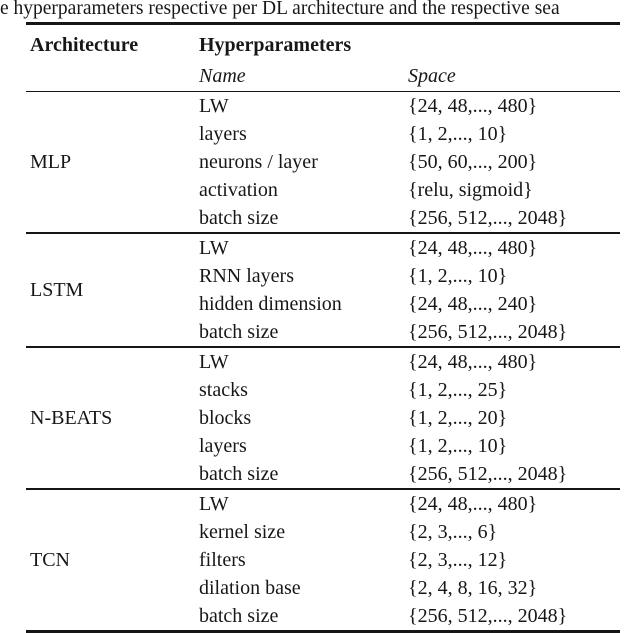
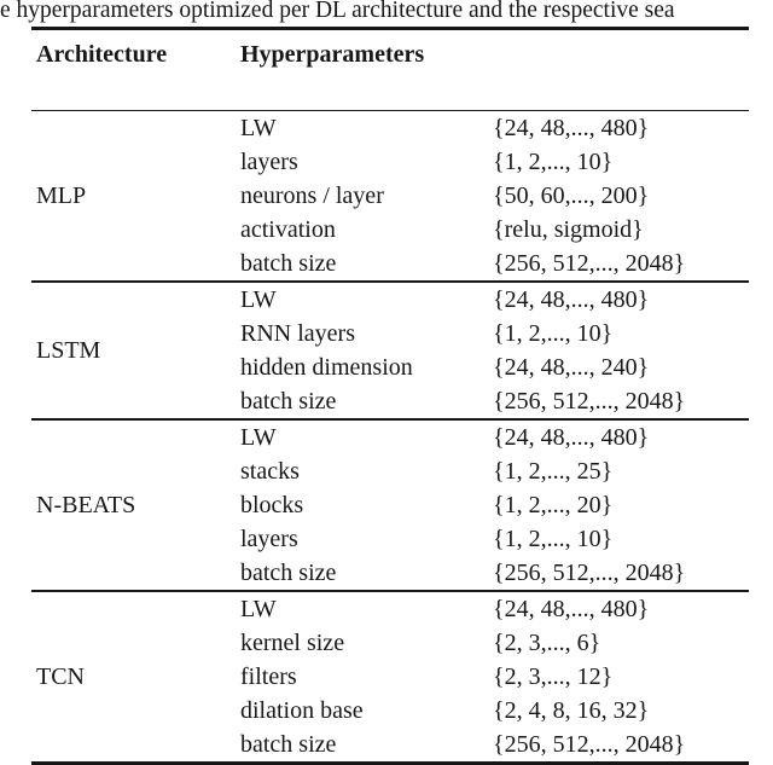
- e hyperparameters respective per DL architecture and the respective sea
+ e hyperparameters optimized per DL architecture and the respective sea
  Architecture
  Hyperparameters
- Name
- Space
  MLP
  LW
  {24, 48,..., 480}
  layers
  {1, 2,..., 10}
  neurons / layer
  {50, 60,..., 200}
  activation
  {relu, sigmoid}
  batch size
  {256, 512,..., 2048}
  LSTM
  LW
  {24, 48,..., 480}
  RNN layers
  {1, 2,..., 10}
  hidden dimension
  {24, 48,..., 240}
  batch size
  {256, 512,..., 2048}
  N-BEATS
  LW
  {24, 48,..., 480}
  stacks
  {1, 2,..., 25}
  blocks
  {1, 2,..., 20}
  layers
  {1, 2,..., 10}
  batch size
  {256, 512,..., 2048}
  TCN
  LW
  {24, 48,..., 480}
  kernel size
  {2, 3,..., 6}
  filters
  {2, 3,..., 12}
  dilation base
  {2, 4, 8, 16, 32}
  batch size
  {256, 512,..., 2048}
